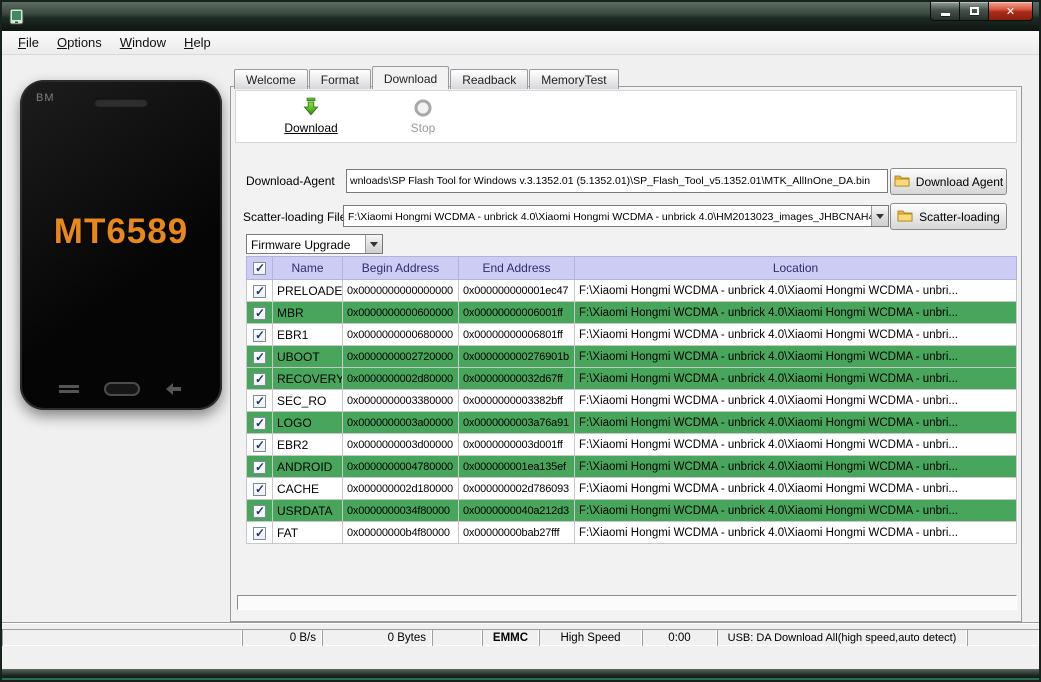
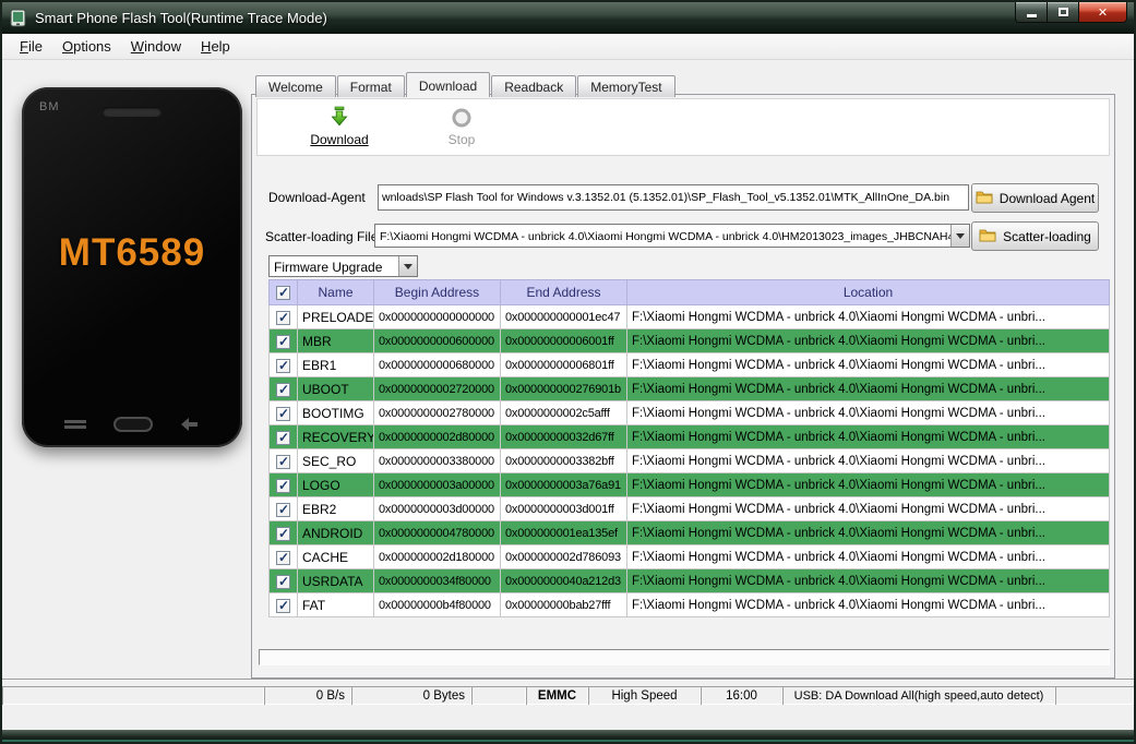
+ Smart Phone Flash Tool(Runtime Trace Mode)
  ✕
  File
  Options
  Window
  Help
  BM
  MT6589
  Welcome
  Format
  Download
  Readback
  MemoryTest
  Download
  Stop
  Download-Agent
  wnloads\SP Flash Tool for Windows v.3.1352.01 (5.1352.01)\SP_Flash_Tool_v5.1352.01\MTK_AllInOne_DA.bin
  Download Agent
  Scatter-loading Fil
  F:\Xiaomi Hongmi WCDMA - unbrick 4.0\Xiaomi Hongmi WCDMA - unbrick 4.0\HM2013023_images_JHBCNAH
  Scatter-loading
  Firmware Upgrade
  	Name	Begin Address	End Address	Location
  	PRELOADE	0x0000000000000000	0x000000000001ec47	F:\Xiaomi Hongmi WCDMA - unbrick 4.0\Xiaomi Hongmi WCDMA - unbri...
  	MBR	0x0000000000600000	0x00000000006001ff	F:\Xiaomi Hongmi WCDMA - unbrick 4.0\Xiaomi Hongmi WCDMA - unbri...
  	EBR1	0x0000000000680000	0x00000000006801ff	F:\Xiaomi Hongmi WCDMA - unbrick 4.0\Xiaomi Hongmi WCDMA - unbri...
  	UBOOT	0x0000000002720000	0x000000000276901b	F:\Xiaomi Hongmi WCDMA - unbrick 4.0\Xiaomi Hongmi WCDMA - unbri...
+ 	BOOTIMG	0x0000000002780000	0x0000000002c5afff	F:\Xiaomi Hongmi WCDMA - unbrick 4.0\Xiaomi Hongmi WCDMA - unbri...
  	RECOVERY	0x0000000002d80000	0x00000000032d67ff	F:\Xiaomi Hongmi WCDMA - unbrick 4.0\Xiaomi Hongmi WCDMA - unbri...
  	SEC_RO	0x0000000003380000	0x0000000003382bff	F:\Xiaomi Hongmi WCDMA - unbrick 4.0\Xiaomi Hongmi WCDMA - unbri...
  	LOGO	0x0000000003a00000	0x0000000003a76a91	F:\Xiaomi Hongmi WCDMA - unbrick 4.0\Xiaomi Hongmi WCDMA - unbri...
  	EBR2	0x0000000003d00000	0x0000000003d001ff	F:\Xiaomi Hongmi WCDMA - unbrick 4.0\Xiaomi Hongmi WCDMA - unbri...
  	ANDROID	0x0000000004780000	0x000000001ea135ef	F:\Xiaomi Hongmi WCDMA - unbrick 4.0\Xiaomi Hongmi WCDMA - unbri...
  	CACHE	0x000000002d180000	0x000000002d786093	F:\Xiaomi Hongmi WCDMA - unbrick 4.0\Xiaomi Hongmi WCDMA - unbri...
  	USRDATA	0x0000000034f80000	0x0000000040a212d3	F:\Xiaomi Hongmi WCDMA - unbrick 4.0\Xiaomi Hongmi WCDMA - unbri...
  	FAT	0x00000000b4f80000	0x00000000bab27fff	F:\Xiaomi Hongmi WCDMA - unbrick 4.0\Xiaomi Hongmi WCDMA - unbri...
  0 B/s
  0 Bytes
  EMMC
  High Speed
- 0:00
+ 16:00
  USB: DA Download All(high speed,auto detect)
